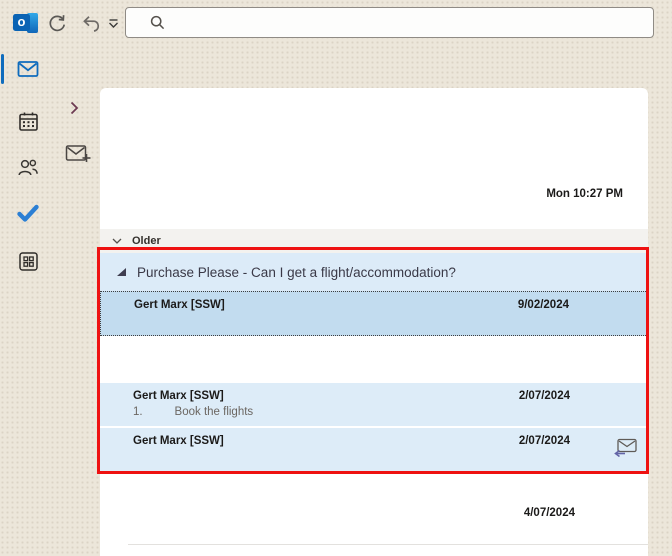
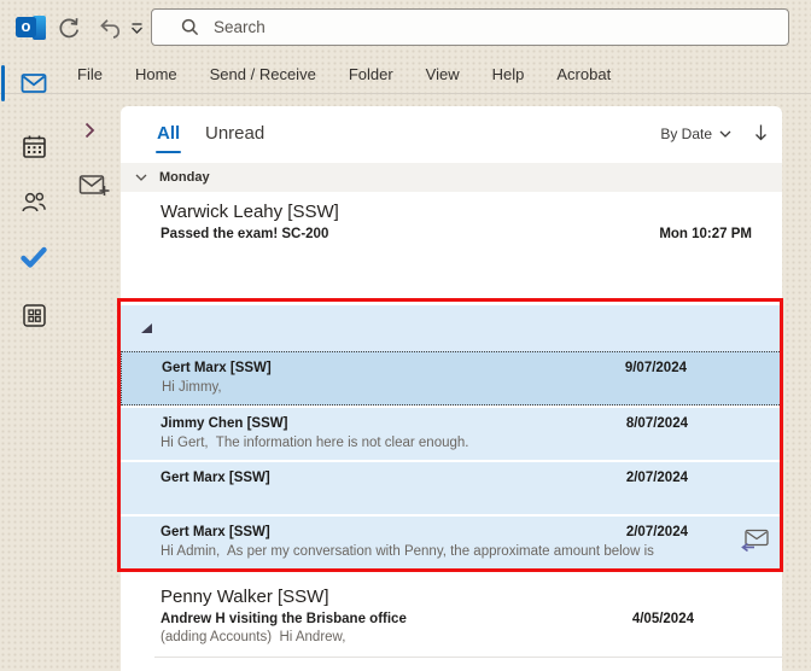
+ Search
+ File
+ Home
+ Send / Receive
+ Folder
+ View
+ Help
+ Acrobat
+ All
+ Unread
+ By Date
+ Monday
+ Warwick Leahy [SSW]
+ Passed the exam! SC-200
  Mon 10:27 PM
- Older
- Purchase Please - Can I get a flight/accommodation?
  Gert Marx [SSW]
- 9/02/2024
+ 9/07/2024
+ Hi Jimmy,
+ Jimmy Chen [SSW]
+ 8/07/2024
+ Hi Gert, The information here is not clear enough.
  Gert Marx [SSW]
  2/07/2024
- 1. Book the flights
  Gert Marx [SSW]
  2/07/2024
+ Hi Admin, As per my conversation with Penny, the approximate amount below is
+ Penny Walker [SSW]
+ Andrew H visiting the Brisbane office
- 4/07/2024
+ 4/05/2024
+ (adding Accounts) Hi Andrew,
